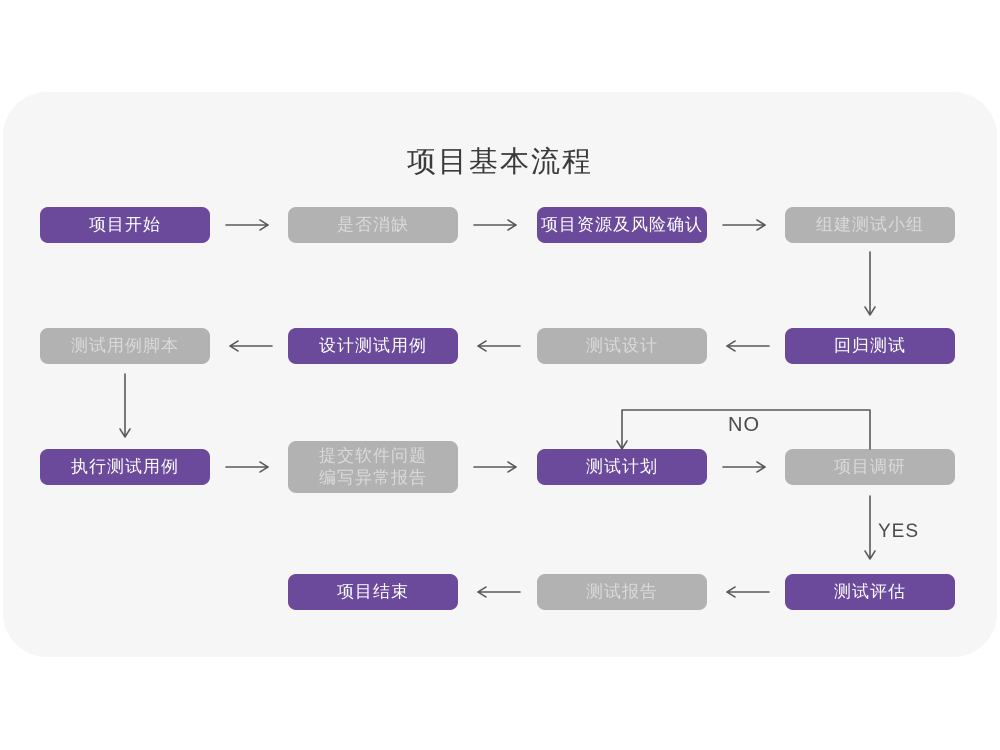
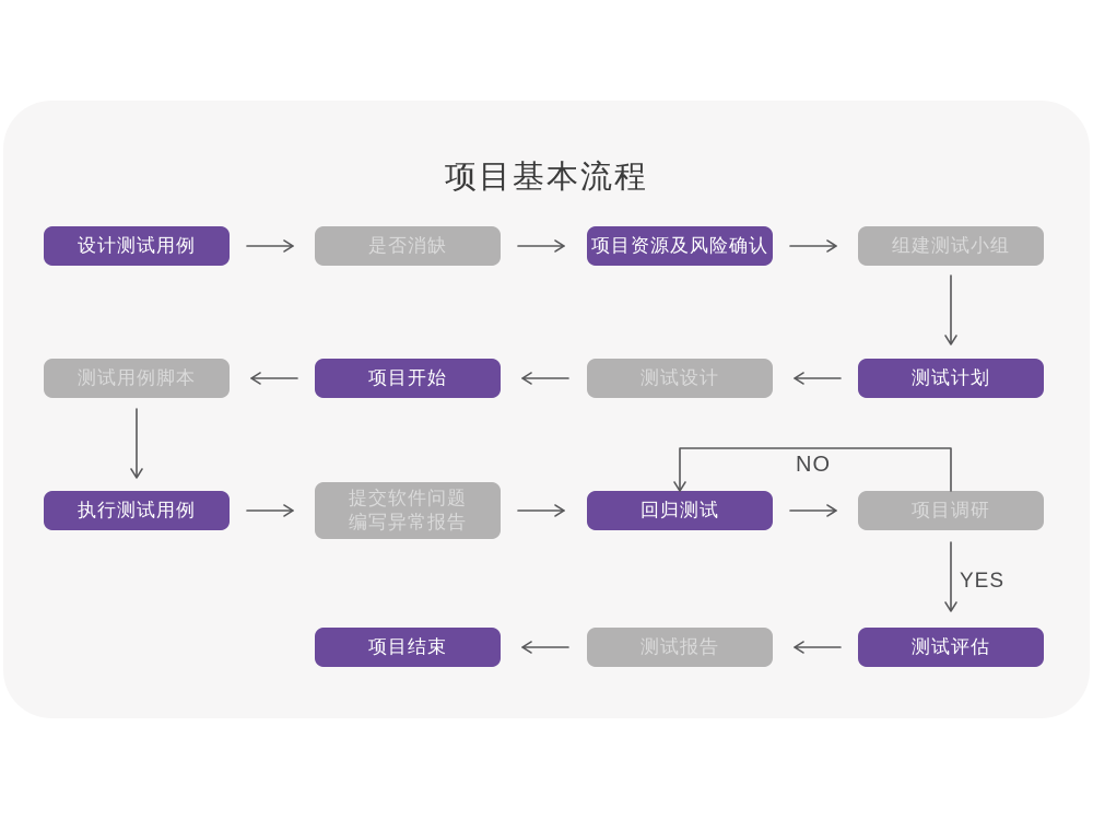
  项目基本流程
- 项目开始
+ 设计测试用例
  是否消缺
  项目资源及风险确认
  组建测试小组
- 回归测试
+ 测试计划
  测试设计
- 设计测试用例
+ 项目开始
  测试用例脚本
  执行测试用例
  提交软件问题
  编写异常报告
- 测试计划
+ 回归测试
  项目调研
  测试评估
  测试报告
  项目结束
  NO
  YES
